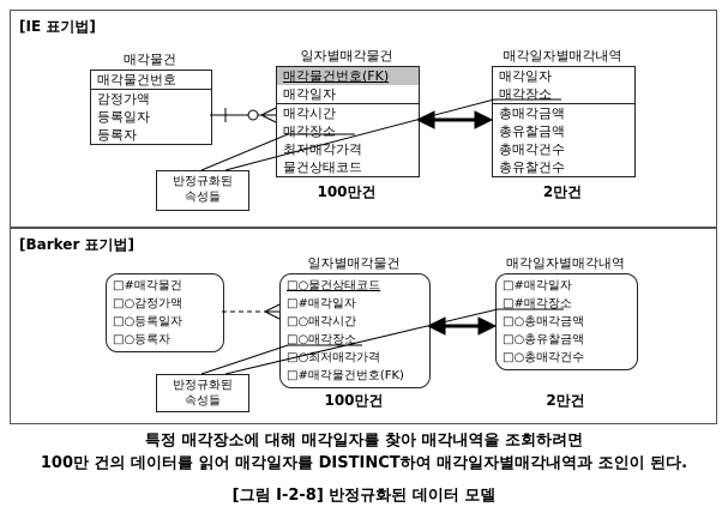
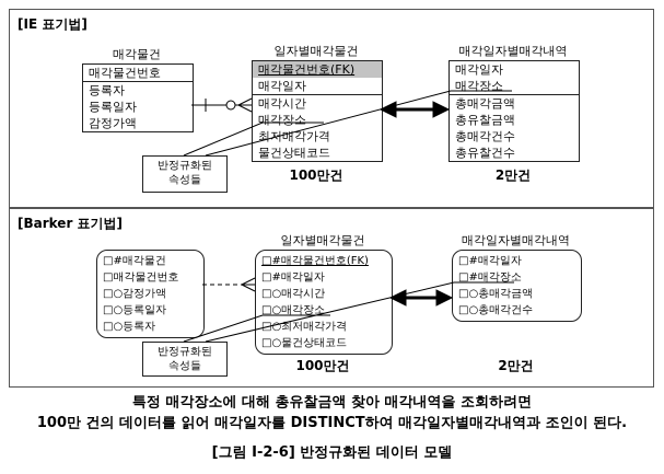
  [IE 표기법]
  매각물건
  매각물건번호
- 감정가액
+ 등록자
  등록일자
- 등록자
+ 감정가액
  일자별매각물건
  매각물건번호(FK)
  매각일자
  매각시간
  매각장소
  최매각가격
  물건상태코드
  100만건
  매각일자별매각내역
  매각일자
  매각장소
  총매각금액
  총유찰금액
  총매각건수
  총유찰건수
  2만건
  반정규화된
  속성들
  [Barker 표기법]
  □#매각물건
+ □매각물건번호
  □○감정가액
  □○등록일자
  □○등록자
  일자별매각물건
- □○물건상태코드
+ □#매각물건번호(FK)
  □#매각일자
  □○매각시간
  □○매각장소
  ○최저매각가격
- □#매각물건번호(FK)
+ □○물건상태코드
  100만건
  매각일자별매각내역
  □#매각일자
  □#매각장소
  □○총매각금액
- □○총유찰금액
  □○총매각건수
  2만건
  반정규화된
  속성들
- 특정 매각장소에 대해 매각일자를 찾아 매각내역을 조회하려면
+ 특정 매각장소에 대해 총유찰금액 찾아 매각내역을 조회하려면
  100만 건의 데이터를 읽어 매각일자를 DISTINCT하여 매각일자별매각내역과 조인이 된다.
- [그림 Ⅰ-2-8] 반정규화된 데이터 모델
+ [그림 Ⅰ-2-6] 반정규화된 데이터 모델
